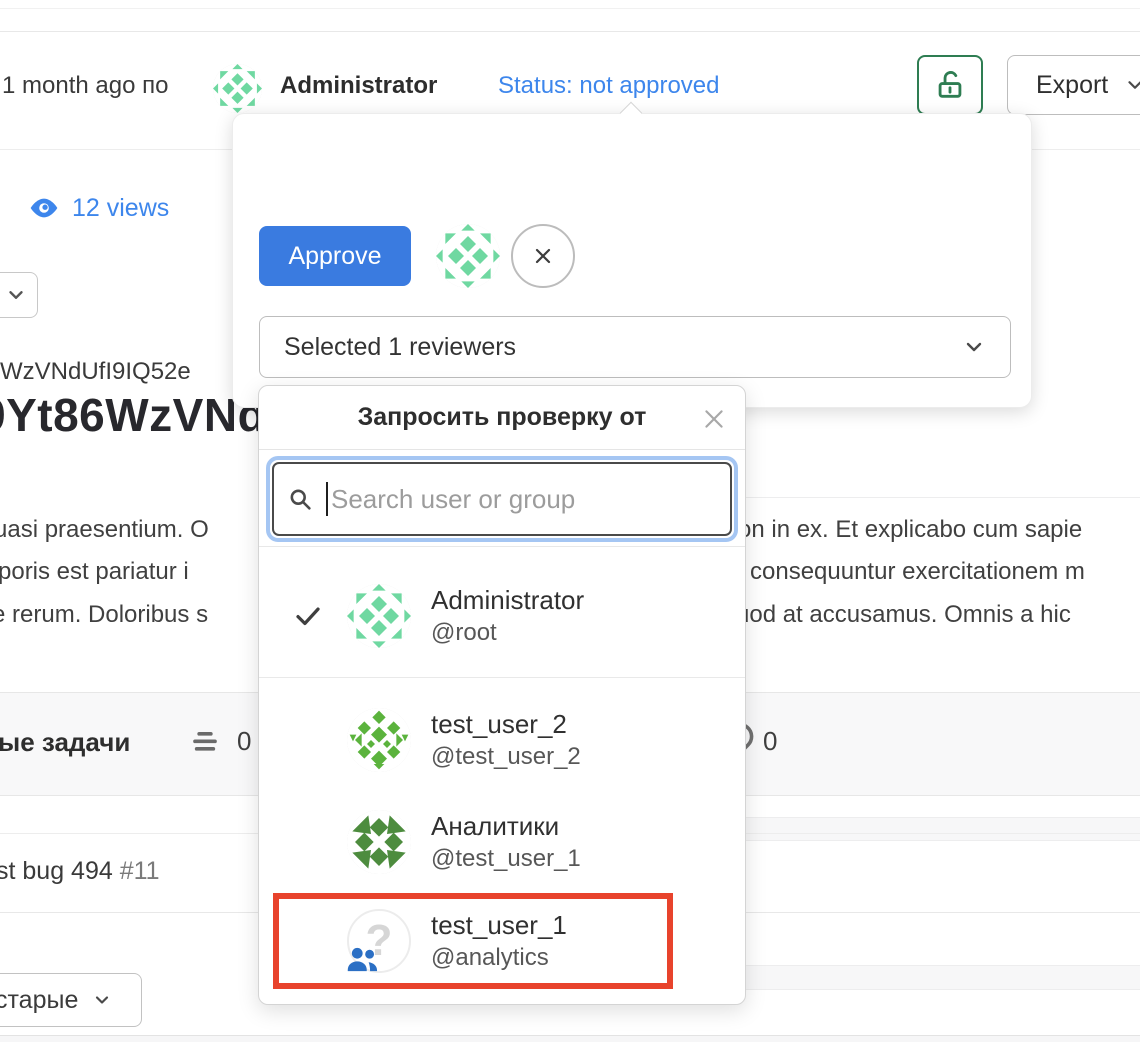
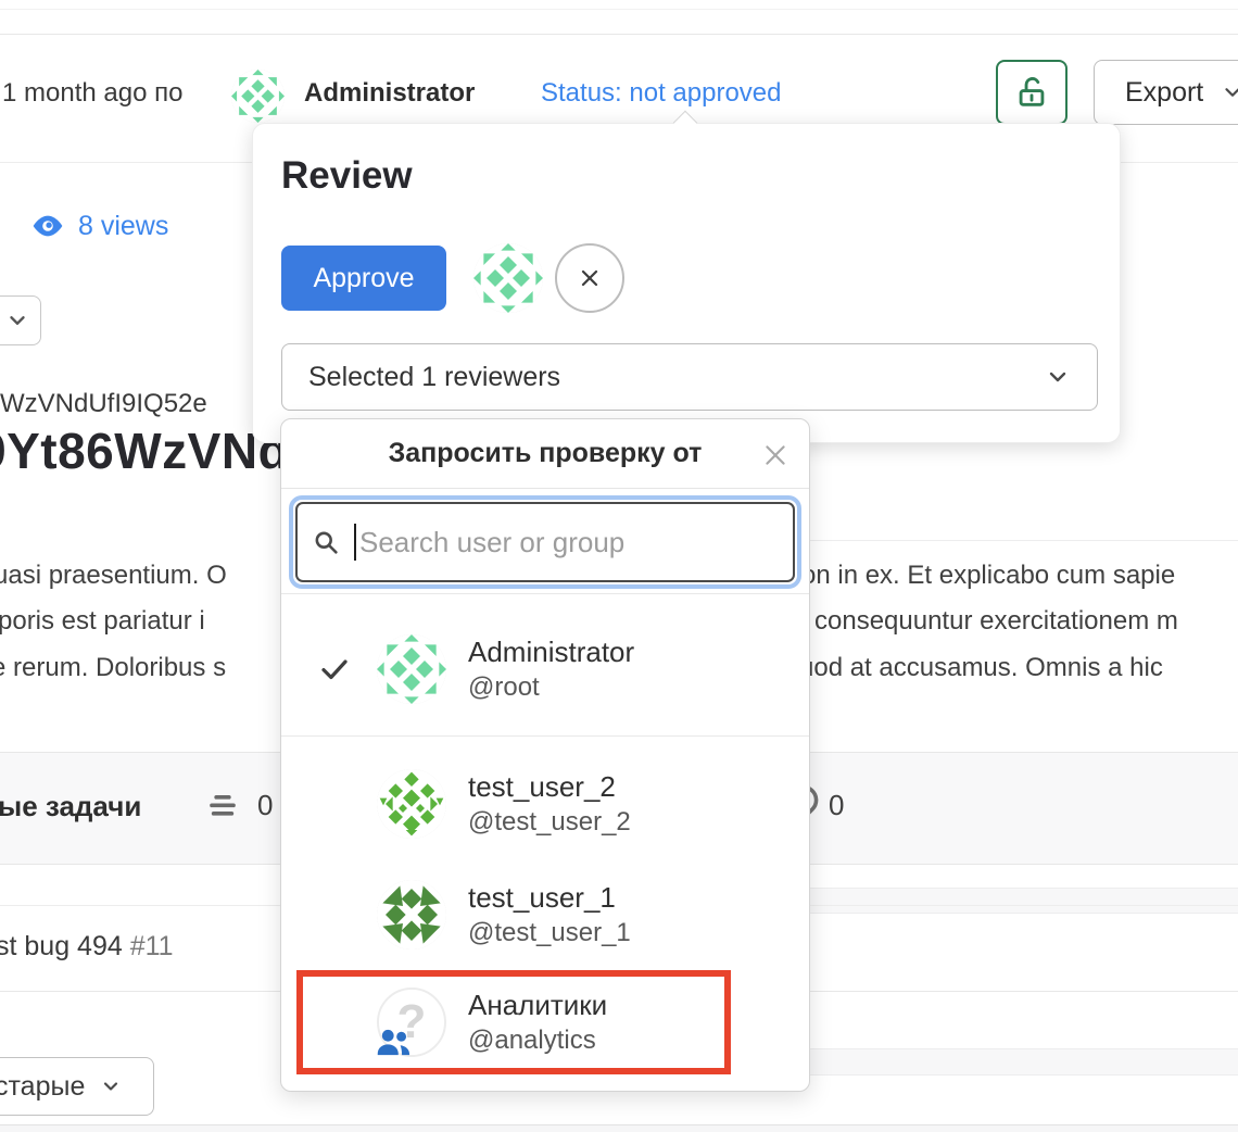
  1 month ago по
  Administrator
  Status: not approved
  Export
- 12 views
+ 8 views
  WzVNdUfI9IQ52e
  Yt86WzVNd
  uasi praesentium. O
  poris est pariatur i
  rerum. Doloribus s
  n in ex. Et explicabo cum sapie
  consequuntur exercitationem m
  od at accusamus. Omnis a hic
  ые задачи
  0
  0
  st bug 494 #11
  старые
+ Review
  Approve
  Selected 1 reviewers
  Запросить проверку от
  Search user or group
  Administrator
  @root
  test_user_2
  @test_user_2
- Аналитики
+ test_user_1
  @test_user_1
  ?
- test_user_1
+ Аналитики
  @analytics
